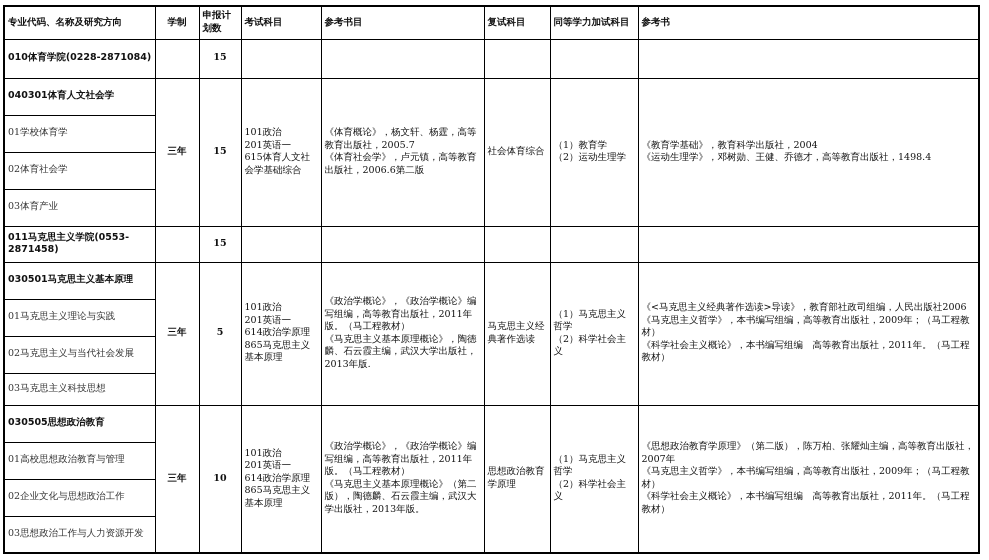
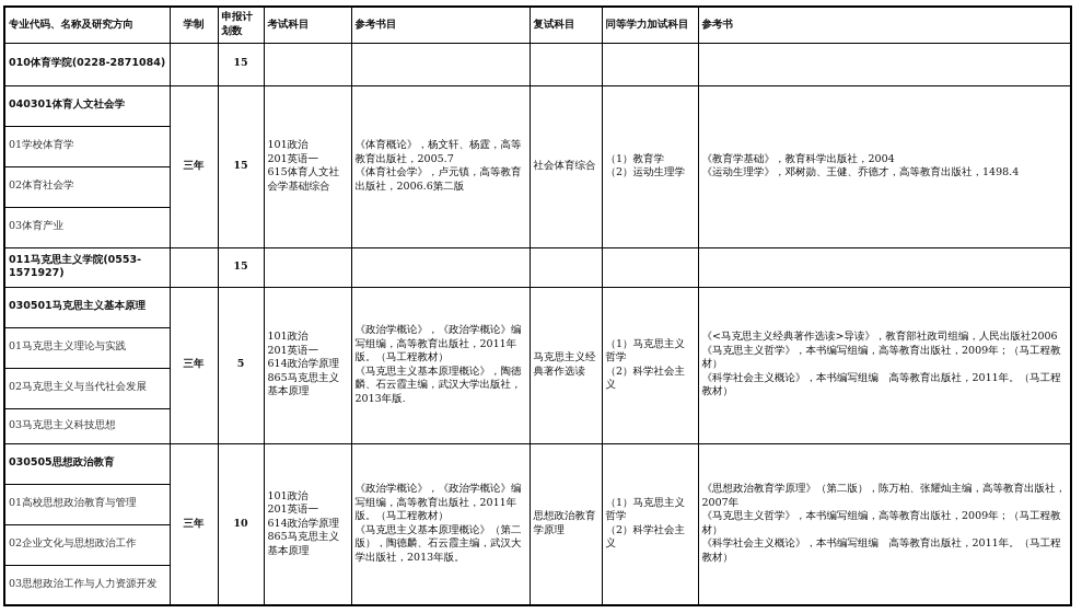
  专业代码、名称及研究方向	学制	申报计划数	考试科目	参考书目	复试科目	同等学力加试科目	参考书
  010体育学院(0228-2871084)		15
  040301体育人文社会学	三年	15	101政治 201英语一 615体育人文社会学基础综合	《体育概论》，杨文轩、杨霆，高等教育出版社，2005.7 《体育社会学》，卢元镇，高等教育出版社，2006.6第二版	社会体育综合	（1）教育学 （2）运动生理学	《教育学基础》，教育科学出版社，2004 《运动生理学》，邓树勋、王健、乔德才，高等教育出版社，1498.4
  01学校体育学
  02体育社会学
  03体育产业
- 011马克思主义学院(0553-2871458)		15
+ 011马克思主义学院(0553-1571927)		15
  030501马克思主义基本原理	三年	5	101政治 201英语一 614政治学原理 865马克思主义基本原理	《政治学概论》，《政治学概论》编写组编，高等教育出版社，2011年版。（马工程教材） 《马克思主义基本原理概论》，陶德麟、石云霞主编，武汉大学出版社，2013年版.	马克思主义经典著作选读	（1）马克思主义哲学 （2）科学社会主义	《<马克思主义经典著作选读>导读》，教育部社政司组编，人民出版社2006 《马克思主义哲学》，本书编写组编，高等教育出版社，2009年；（马工程教材） 《科学社会主义概论》，本书编写组编 高等教育出版社，2011年。（马工程教材）
  01马克思主义理论与实践
  02马克思主义与当代社会发展
  03马克思主义科技思想
  030505思想政治教育	三年	10	101政治 201英语一 614政治学原理 865马克思主义基本原理	《政治学概论》，《政治学概论》编写组编，高等教育出版社，2011年版。（马工程教材） 《马克思主义基本原理概论》（第二版），陶德麟、石云霞主编，武汉大学出版社，2013年版。	思想政治教育学原理	（1）马克思主义哲学 （2）科学社会主义	《思想政治教育学原理》（第二版），陈万柏、张耀灿主编，高等教育出版社，2007年 《马克思主义哲学》，本书编写组编，高等教育出版社，2009年；（马工程教材） 《科学社会主义概论》，本书编写组编 高等教育出版社，2011年。（马工程教材）
  01高校思想政治教育与管理
  02企业文化与思想政治工作
  03思想政治工作与人力资源开发
